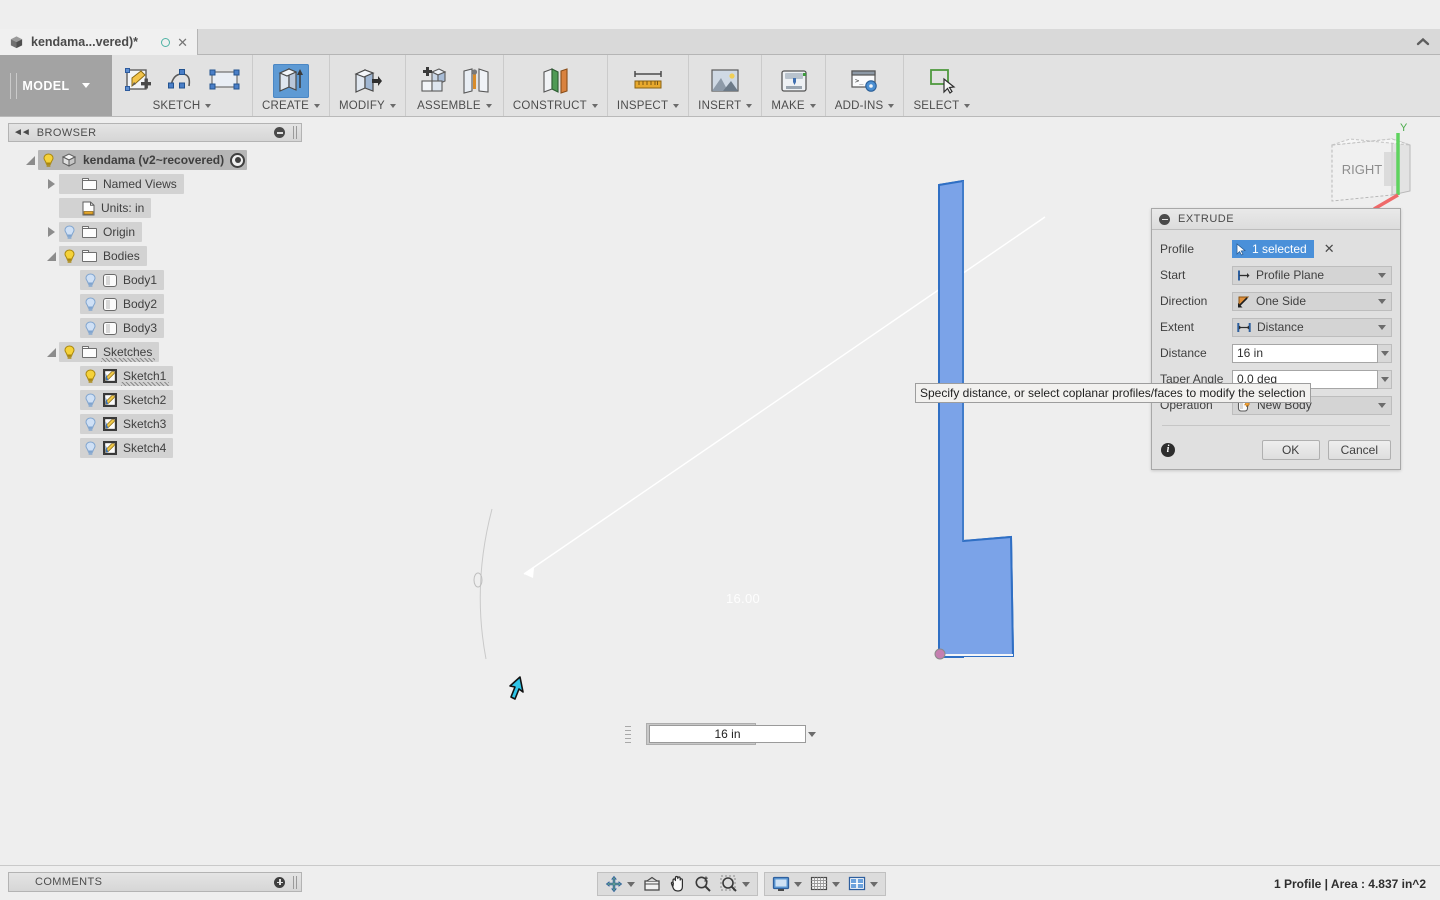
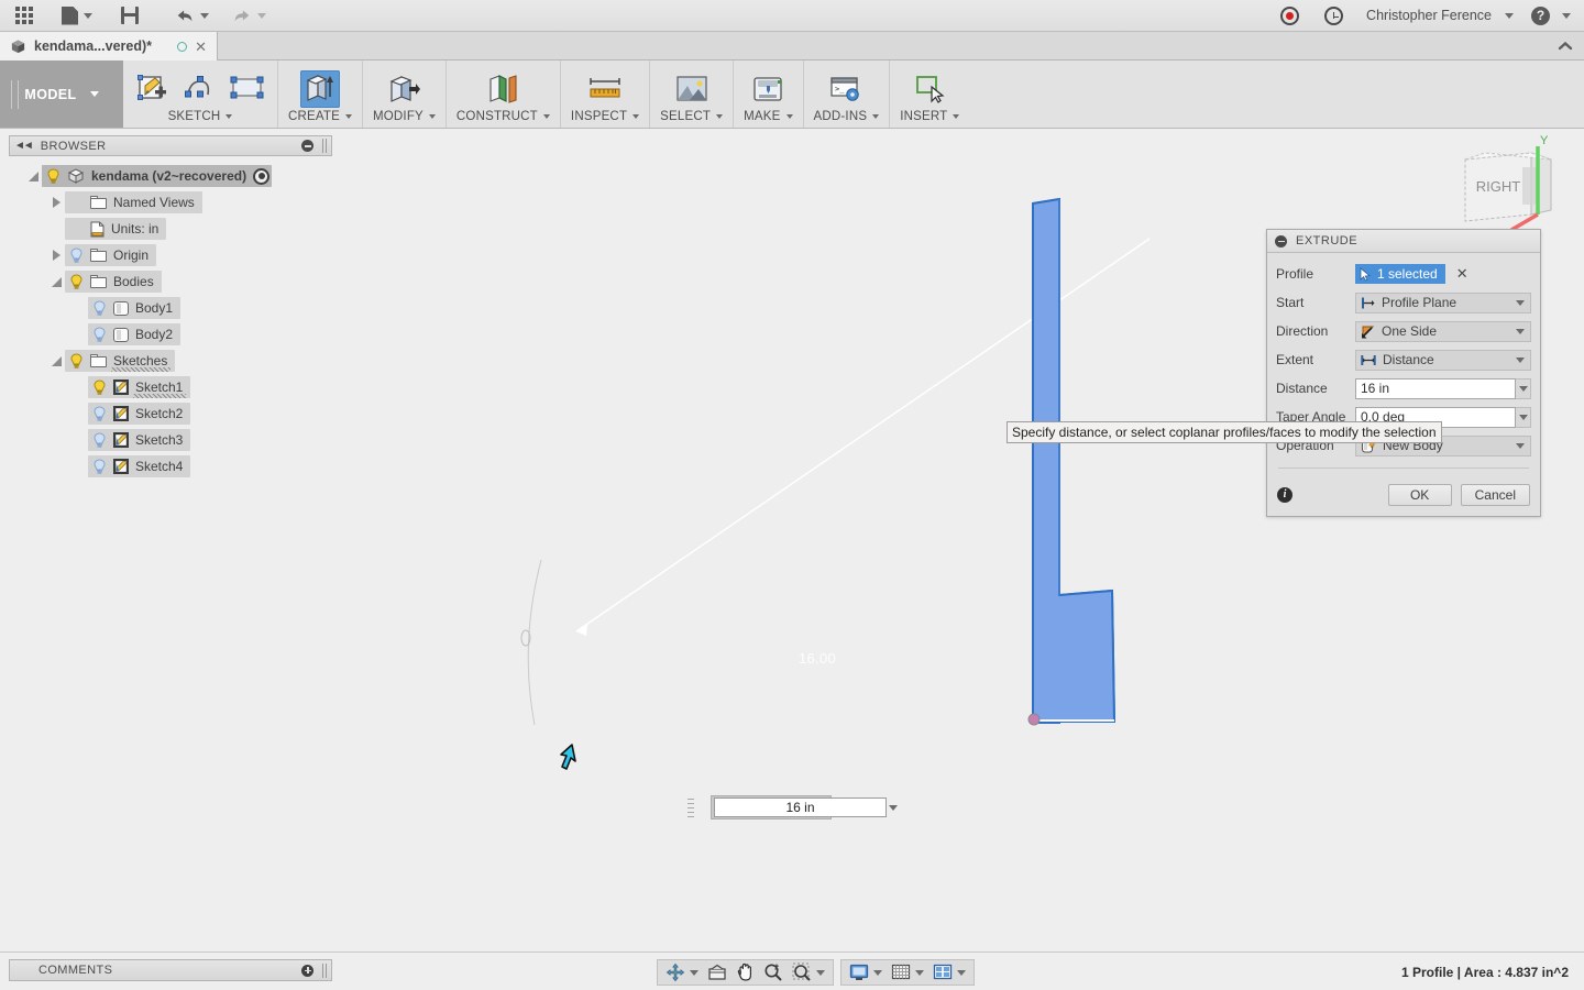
+ Christopher Ference
+ ?
  kendama...vered)*
  ✕
  MODEL
  SKETCH
  CREATE
  MODIFY
- ASSEMBLE
  CONSTRUCT
  INSPECT
- INSERT
+ SELECT
  MAKE
  >_
  ADD-INS
- SELECT
+ INSERT
  16 in
  RIGHT
  Y
  ◄◄
  BROWSER
  kendama (v2~recovered)
  Named Views
  Units: in
  Origin
  Bodies
  Body1
  Body2
- Body3
  Sketches
  Sketch1
  Sketch2
  Sketch3
  Sketch4
  EXTRUDE
  Profile
  1 selected
  ✕
  Start
  Profile Plane
  Direction
  One Side
  Extent
  Distance
  Distance
  16 in
  Taper Angle
  0.0 deg
  Operation
  New Body
  i
  OK
  Cancel
  Specify distance, or select coplanar profiles/faces to modify the selection
  1 Profile | Area : 4.837 in^2
  COMMENTS
